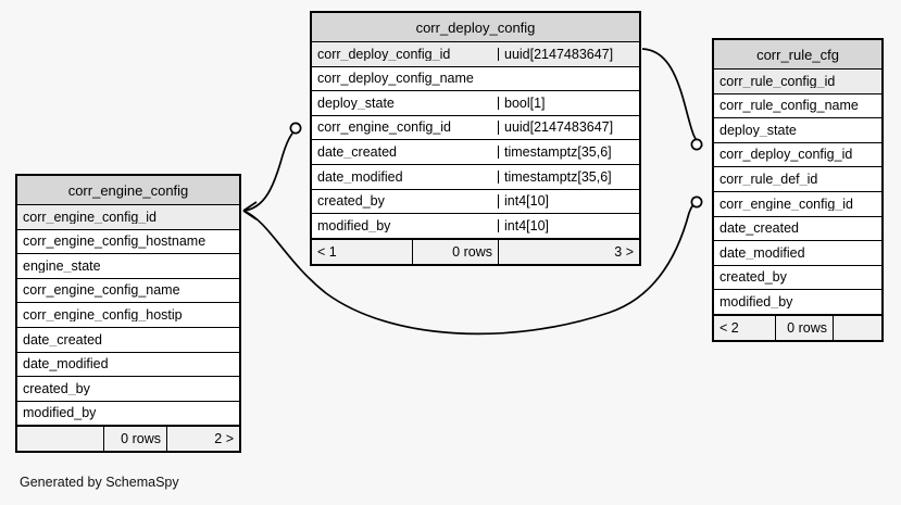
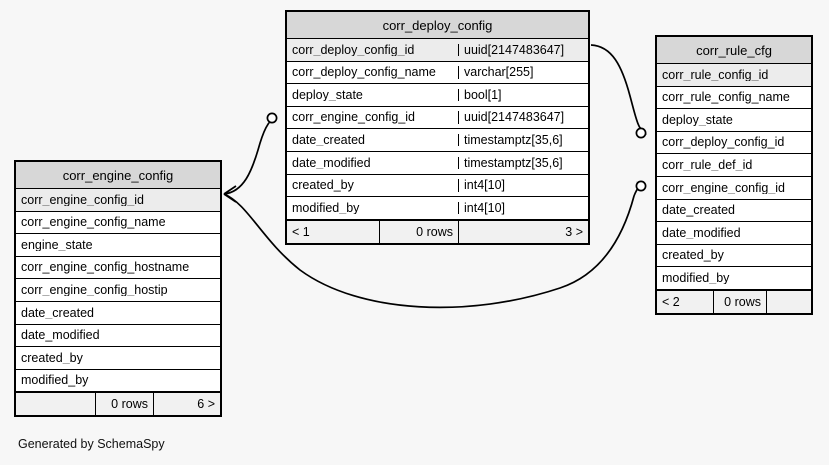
  corr_engine_config
  corr_engine_config_id
- corr_engine_config_hostname
+ corr_engine_config_name
  engine_state
- corr_engine_config_name
+ corr_engine_config_hostname
  corr_engine_config_hostip
  date_created
  date_modified
  created_by
  modified_by
  0 rows
- 2 >
+ 6 >
  corr_deploy_config
  corr_deploy_config_id
  uuid[2147483647]
  corr_deploy_config_name
+ varchar[255]
  deploy_state
  bool[1]
  corr_engine_config_id
  uuid[2147483647]
  date_created
  timestamptz[35,6]
  date_modified
  timestamptz[35,6]
  created_by
  int4[10]
  modified_by
  int4[10]
  < 1
  0 rows
  3 >
  corr_rule_cfg
  corr_rule_config_id
  corr_rule_config_name
  deploy_state
  corr_deploy_config_id
  corr_rule_def_id
  corr_engine_config_id
  date_created
  date_modified
  created_by
  modified_by
  < 2
  0 rows
  Generated by SchemaSpy
